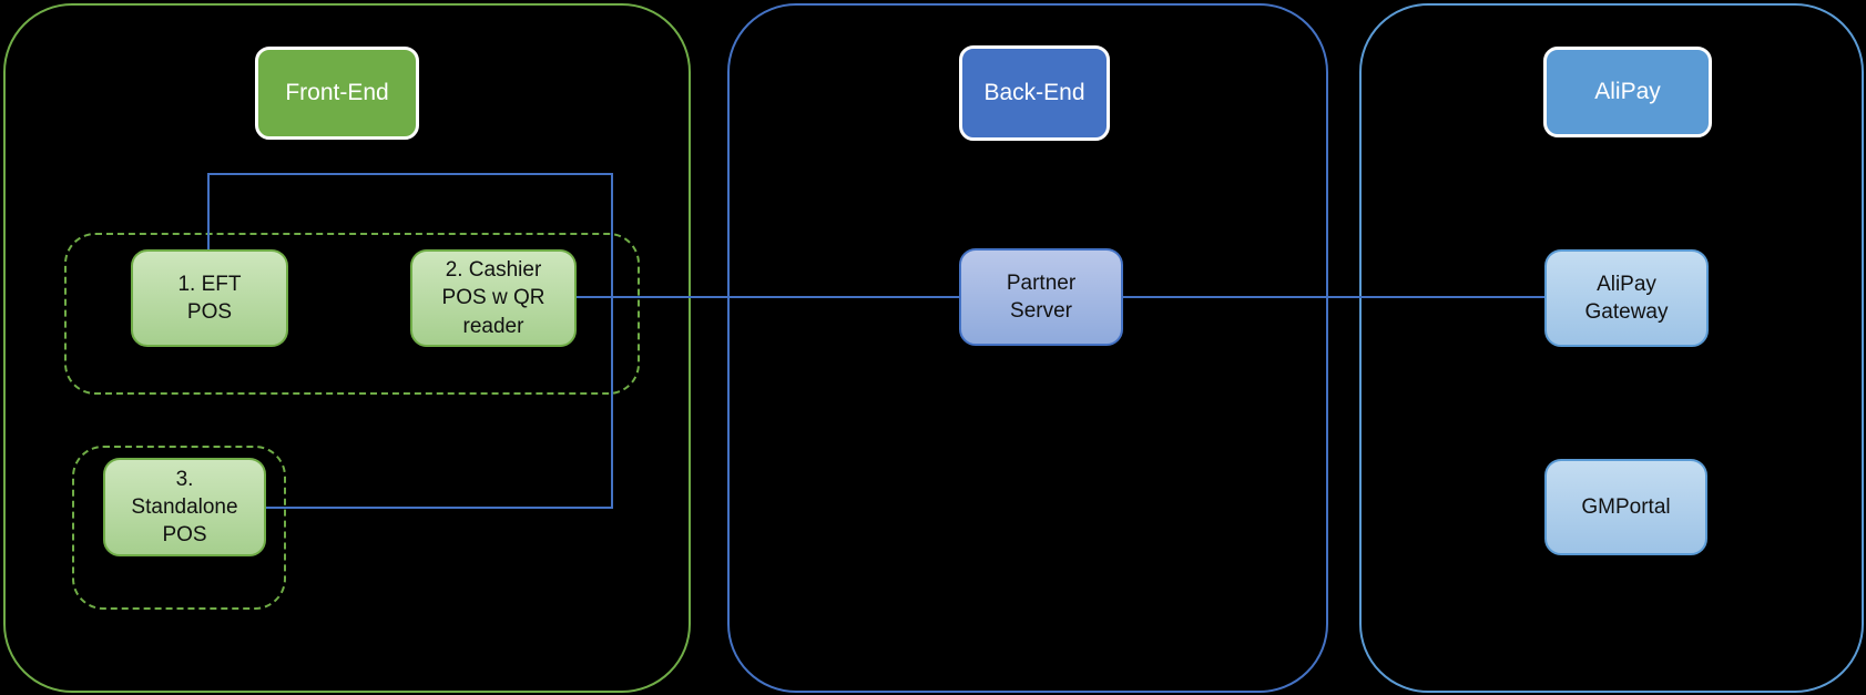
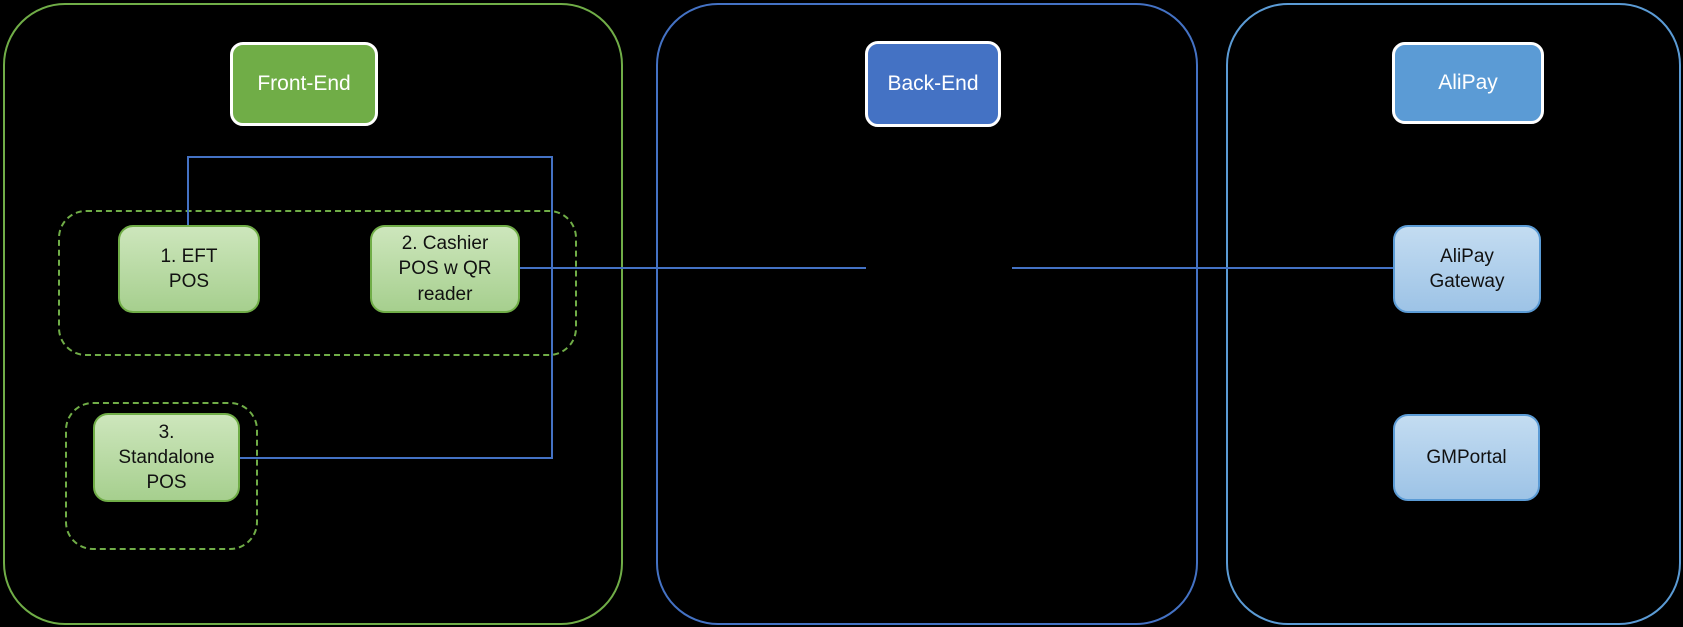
  Front-End
  Back-End
  AliPay
  1. EFT
  POS
  2. Cashier
  POS w QR
  reader
  3.
  Standalone
  POS
- Partner
- Server
  AliPay
  Gateway
  GMPortal
